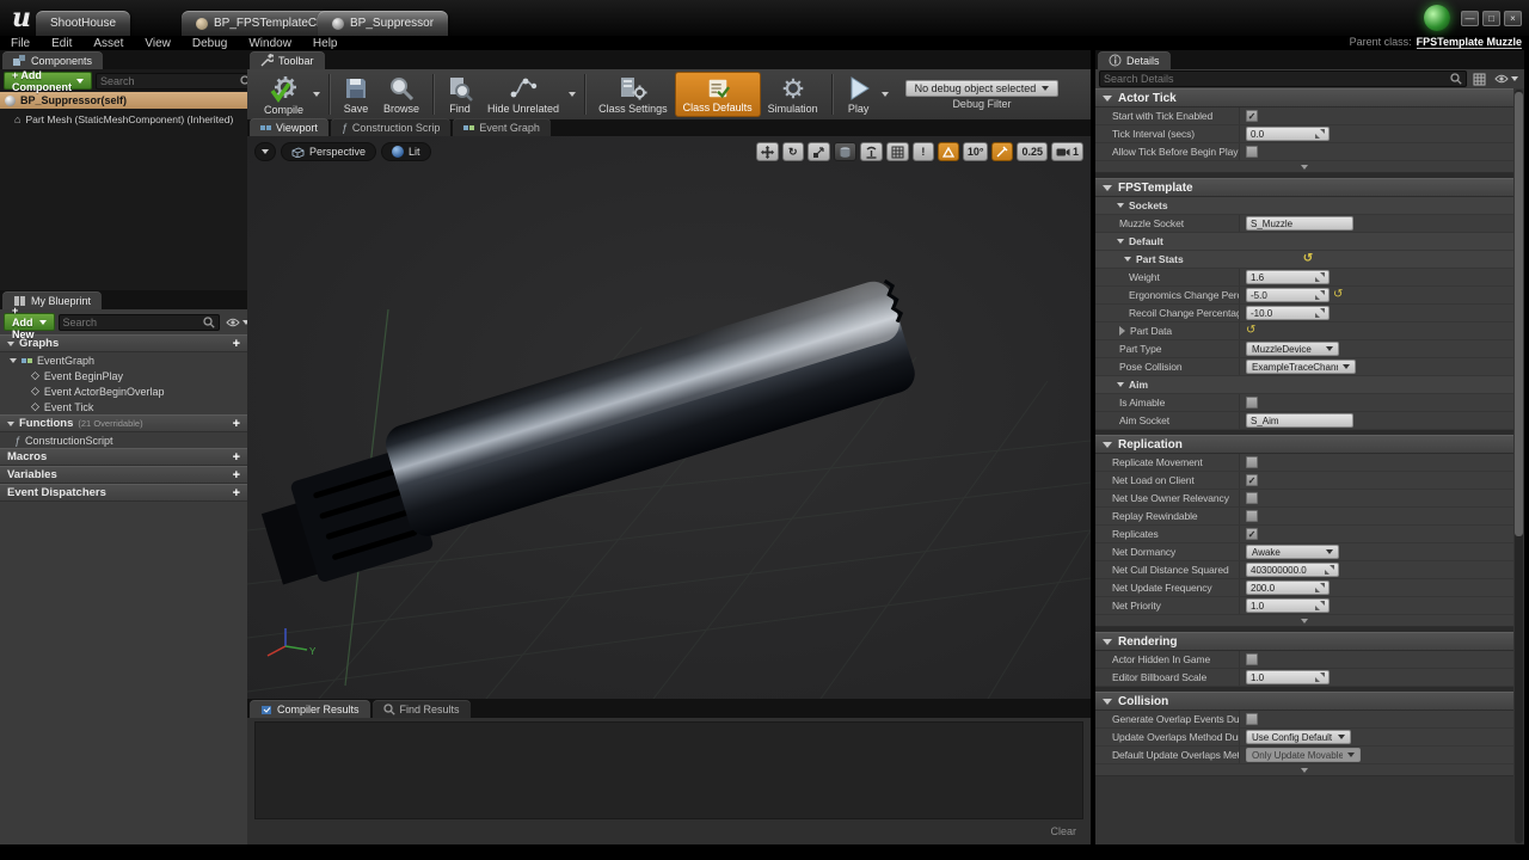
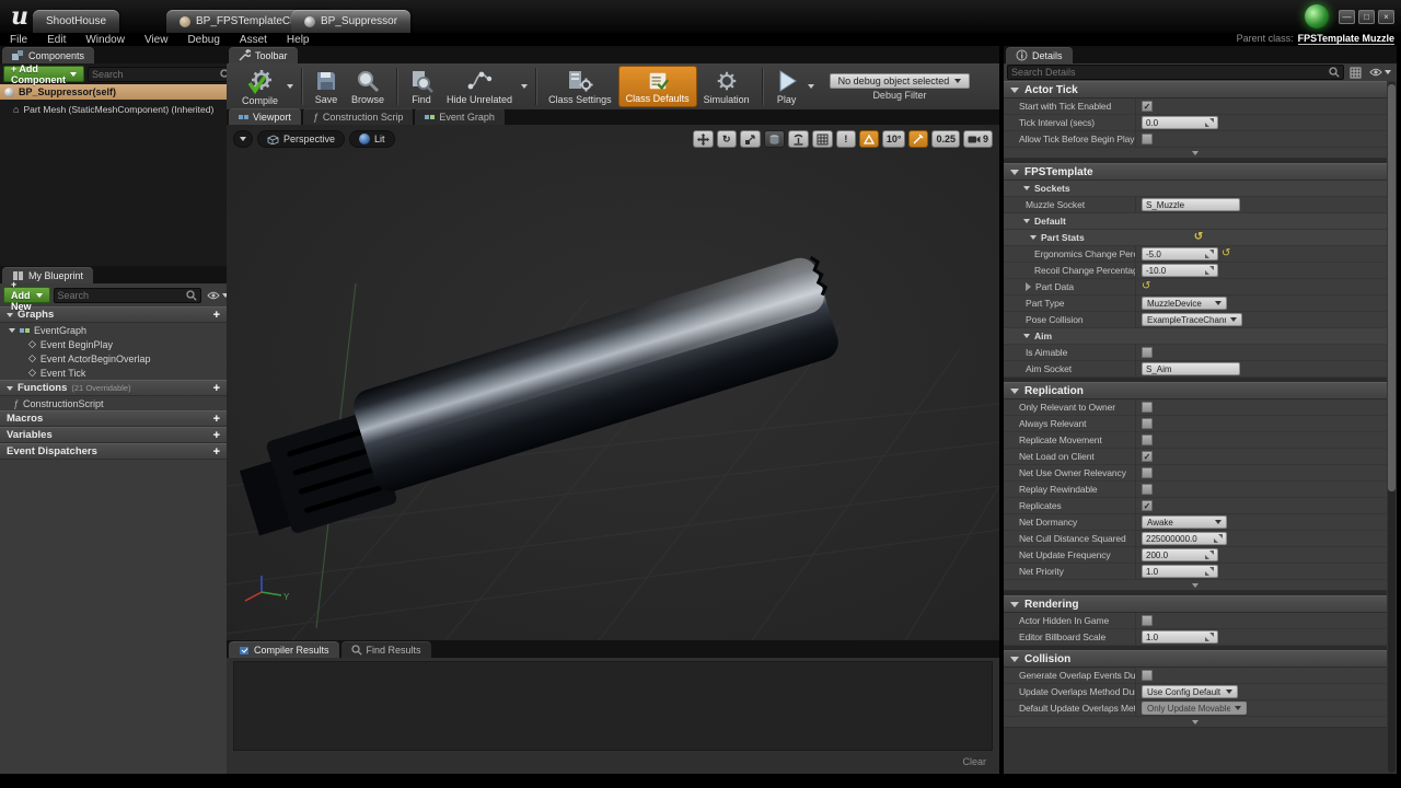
  u
  ShootHouse
  BP_FPSTemplateC
  BP_Suppressor
  —
  □
  ×
  File
  Edit
- Asset
+ Window
  View
  Debug
- Window
+ Asset
  Help
  Parent class:
  FPSTemplate Muzzle
  Components
  + Add Component
  Search
  BP_Suppressor(self)
  ⌂
  Part Mesh (StaticMeshComponent) (Inherited)
  My Blueprint
  + Add New
  Search
  Graphs
  +
  EventGraph
  ◇
  Event BeginPlay
  ◇
  Event ActorBeginOverlap
  ◇
  Event Tick
  Functions
  (21 Overridable)
  +
  ƒ
  ConstructionScript
  Macros
  +
  Variables
  +
  Event Dispatchers
  +
  Toolbar
  Compile
  Save
  Browse
  Find
  Hide Unrelated
  Class Settings
  Class Defaults
  Simulation
  Play
  No debug object selected
  Debug Filter
  Viewport
  ƒ
  Construction Scrip
  Event Graph
  Perspective
  Lit
  ↻
  !
  10°
  0.25
- 1
+ 9
  Y
  Compiler Results
  Find Results
  Clear
  Details
  Search Details
  Actor Tick
  Start with Tick Enabled
  ✓
  Tick Interval (secs)
  0.0
  Allow Tick Before Begin Play
  FPSTemplate
  Sockets
  Muzzle Socket
  S_Muzzle
  Default
  Part Stats
  ↺
- Weight
- 1.6
  Ergonomics Change Per
  -5.0
  ↺
  Recoil Change Percenta
  -10.0
  Part Data
  ↺
  Part Type
  MuzzleDevice
  Pose Collision
  ExampleTraceChan
  Aim
  Is Aimable
  Aim Socket
  S_Aim
  Replication
+ Only Relevant to Owner
+ Always Relevant
  Replicate Movement
  Net Load on Client
  ✓
  Net Use Owner Relevancy
  Replay Rewindable
  Replicates
  ✓
  Net Dormancy
  Awake
  Net Cull Distance Squared
- 403000000.0
+ 225000000.0
  Net Update Frequency
  200.0
  Net Priority
  1.0
  Rendering
  Actor Hidden In Game
  Editor Billboard Scale
  1.0
  Collision
  Use Config Default
  Default Update Overlaps Met
  Only Update Movable
